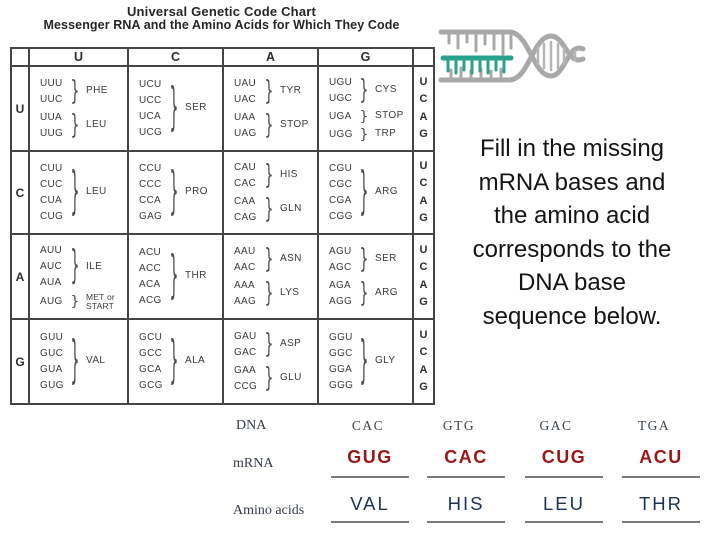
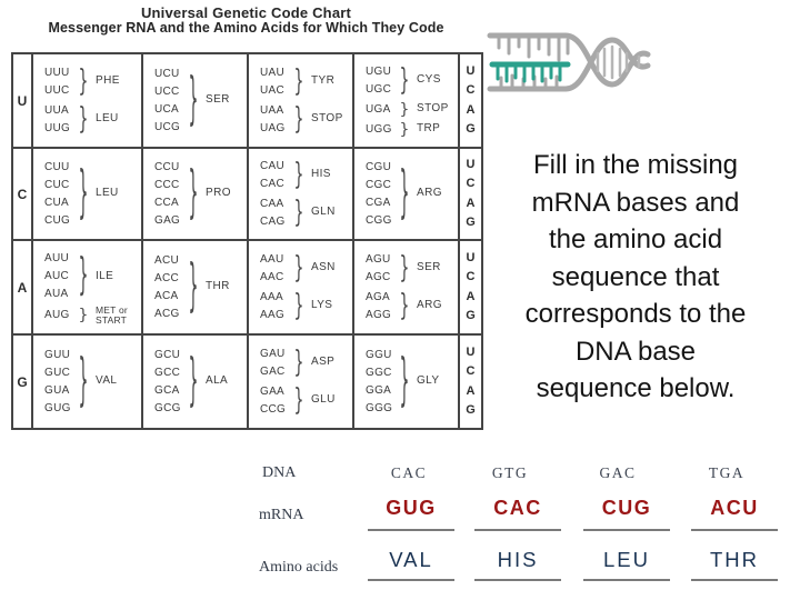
  Universal Genetic Code Chart
  Messenger RNA and the Amino Acids for Which They Code
- 	U	C	A	G
  U	UUUUUC} PHEUUAUUG} LEU	UCUUCCUCAUCG} SER	UAUUAC} TYRUAAUAG} STOP	UGUUGC} CYSUGA } STOPUGG } TRP	UCAG
  C	CUUCUCCUACUG} LEU	CCUCCCCCAGAG} PRO	CAUCAC} HISCAACAG} GLN	CGUCGCCGACGG} ARG	UCAG
  A	AUUAUCAUA} ILEAUG } MET or START	ACUACCACAACG} THR	AAUAAC} ASNAAAAAG} LYS	AGUAGC} SERAGAAGG} ARG	UCAG
  G	GUUGUCGUAGUG} VAL	GCUGCCGCAGCG} ALA	GAUGAC} ASPGAACCG} GLU	GGUGGCGGAGGG} GLY	UCAG
  Fill in the missing
  mRNA bases and
  the amino acid
+ sequence that
  corresponds to the
  DNA base
  sequence below.
  DNA
  mRNA
  Amino acids
  CAC
  GUG
  VAL
  GTG
  CAC
  HIS
  GAC
  CUG
  LEU
  TGA
  ACU
  THR
